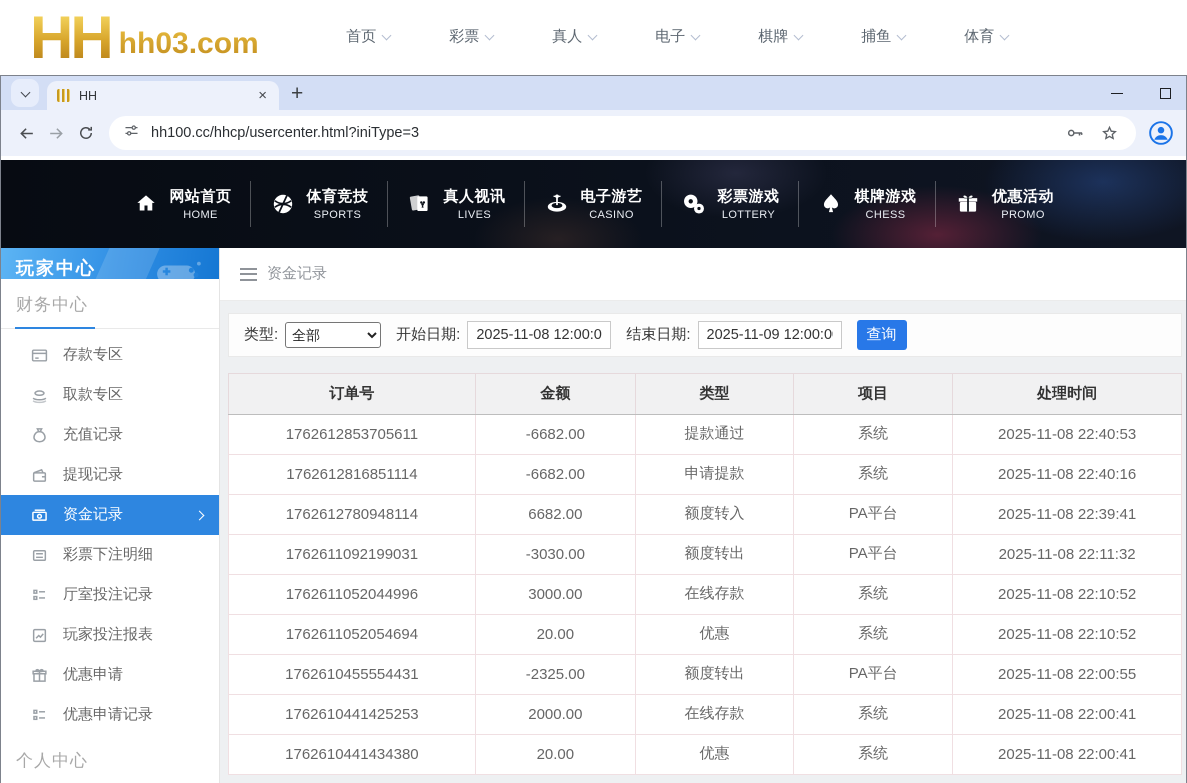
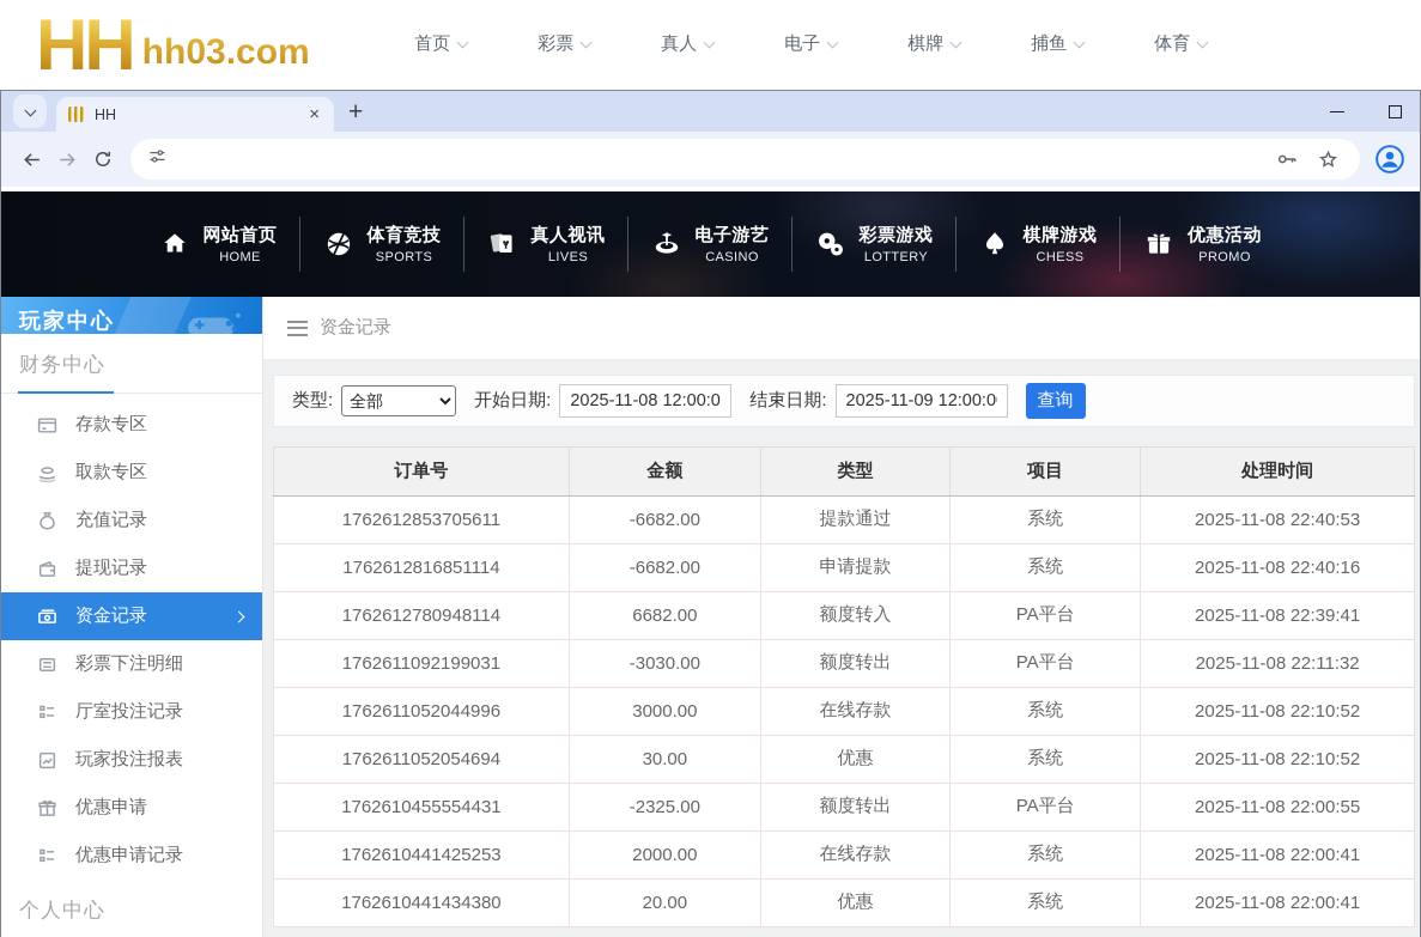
  HH
  hh03.com
  首页
  彩票
  真人
  电子
  棋牌
  捕鱼
  体育
  HH
  ×
  +
- hh100.cc/hhcp/usercenter.html?iniType=3
  网站首页
  HOME
  体育竞技
  SPORTS
  真人视讯
  LIVES
  电子游艺
  CASINO
  彩票游戏
  LOTTERY
  棋牌游戏
  CHESS
  优惠活动
  PROMO
  玩家中心
  财务中心
  存款专区
  取款专区
  充值记录
  提现记录
  资金记录
  彩票下注明细
  厅室投注记录
  玩家投注报表
  优惠申请
  优惠申请记录
  个人中心
  资金记录
  类型:
  全部
  开始日期:
  2025-11-08 12:00:0
  结束日期:
  2025-11-09 12:00:0
  查询
  订单号	金额	类型	项目	处理时间
  1762612853705611	-6682.00	提款通过	系统	2025-11-08 22:40:53
  1762612816851114	-6682.00	申请提款	系统	2025-11-08 22:40:16
  1762612780948114	6682.00	额度转入	PA平台	2025-11-08 22:39:41
  1762611092199031	-3030.00	额度转出	PA平台	2025-11-08 22:11:32
  1762611052044996	3000.00	在线存款	系统	2025-11-08 22:10:52
- 1762611052054694	20.00	优惠	系统	2025-11-08 22:10:52
+ 1762611052054694	30.00	优惠	系统	2025-11-08 22:10:52
  1762610455554431	-2325.00	额度转出	PA平台	2025-11-08 22:00:55
  1762610441425253	2000.00	在线存款	系统	2025-11-08 22:00:41
  1762610441434380	20.00	优惠	系统	2025-11-08 22:00:41
